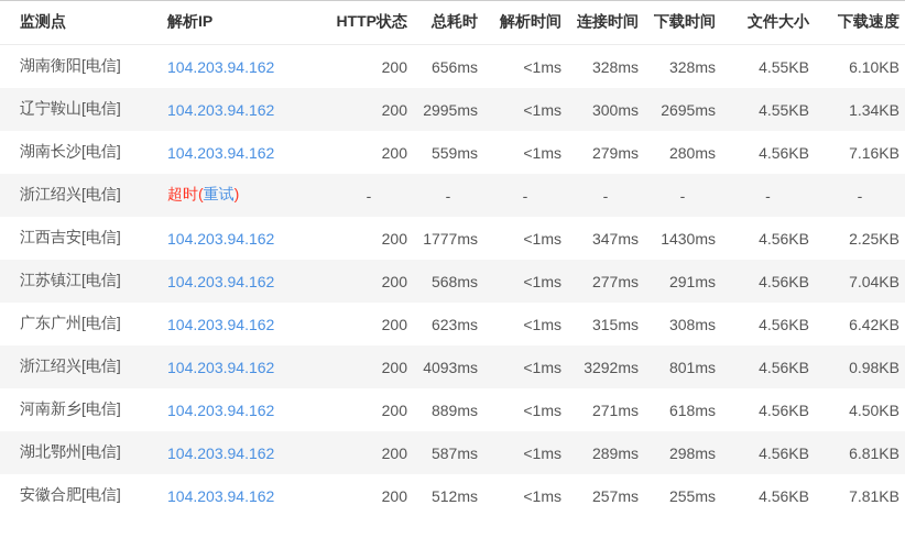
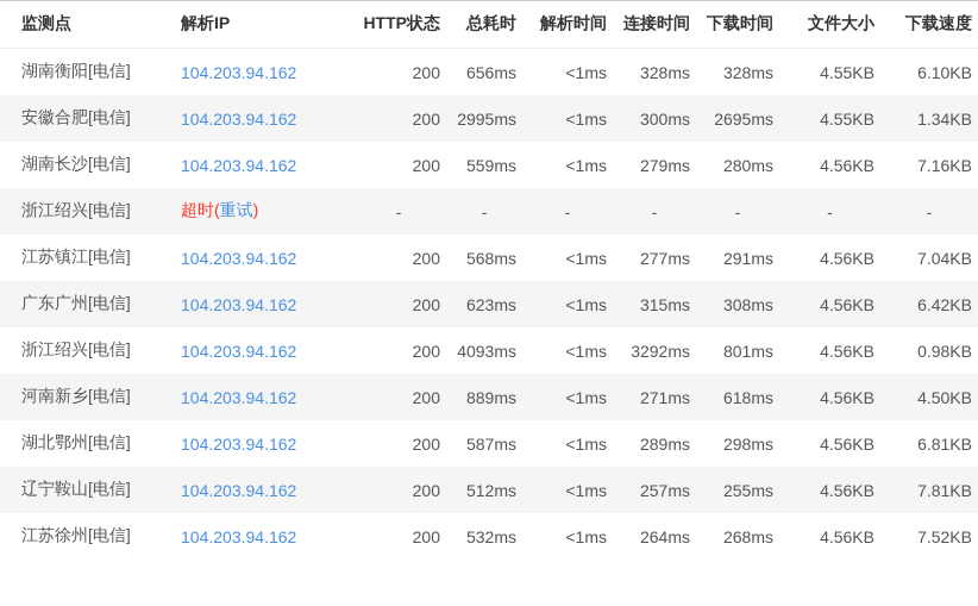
  监测点	解析IP	HTTP状态	总耗时	解析时间	连接时间	下载时间	文件大小	下载速度
  湖南衡阳[电信]	104.203.94.162	200	656ms	<1ms	328ms	328ms	4.55KB	6.10KB
- 辽宁鞍山[电信]	104.203.94.162	200	2995ms	<1ms	300ms	2695ms	4.55KB	1.34KB
+ 安徽合肥[电信]	104.203.94.162	200	2995ms	<1ms	300ms	2695ms	4.55KB	1.34KB
  湖南长沙[电信]	104.203.94.162	200	559ms	<1ms	279ms	280ms	4.56KB	7.16KB
  浙江绍兴[电信]	超时(重试)	-	-	-	-	-	-	-
- 江西吉安[电信]	104.203.94.162	200	1777ms	<1ms	347ms	1430ms	4.56KB	2.25KB
  江苏镇江[电信]	104.203.94.162	200	568ms	<1ms	277ms	291ms	4.56KB	7.04KB
  广东广州[电信]	104.203.94.162	200	623ms	<1ms	315ms	308ms	4.56KB	6.42KB
  浙江绍兴[电信]	104.203.94.162	200	4093ms	<1ms	3292ms	801ms	4.56KB	0.98KB
  河南新乡[电信]	104.203.94.162	200	889ms	<1ms	271ms	618ms	4.56KB	4.50KB
  湖北鄂州[电信]	104.203.94.162	200	587ms	<1ms	289ms	298ms	4.56KB	6.81KB
- 安徽合肥[电信]	104.203.94.162	200	512ms	<1ms	257ms	255ms	4.56KB	7.81KB
+ 辽宁鞍山[电信]	104.203.94.162	200	512ms	<1ms	257ms	255ms	4.56KB	7.81KB
+ 江苏徐州[电信]	104.203.94.162	200	532ms	<1ms	264ms	268ms	4.56KB	7.52KB
